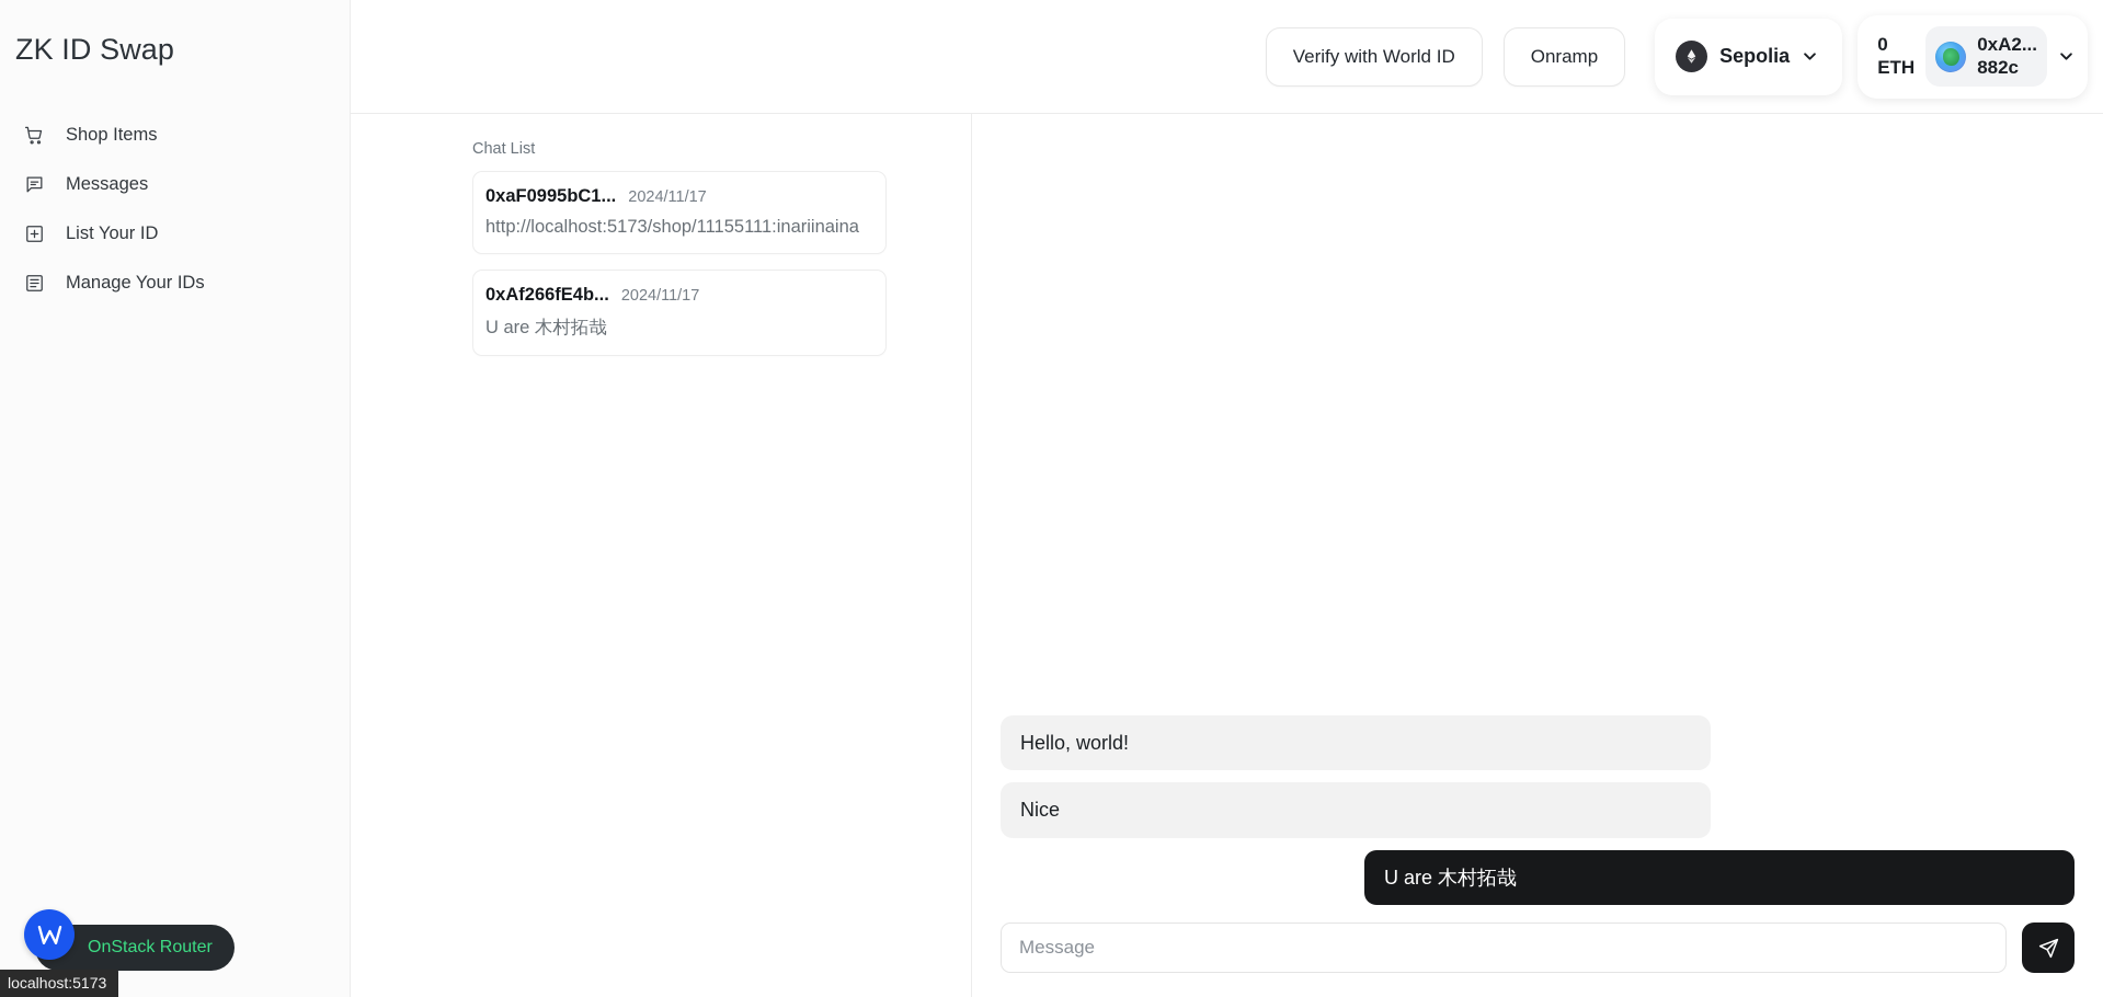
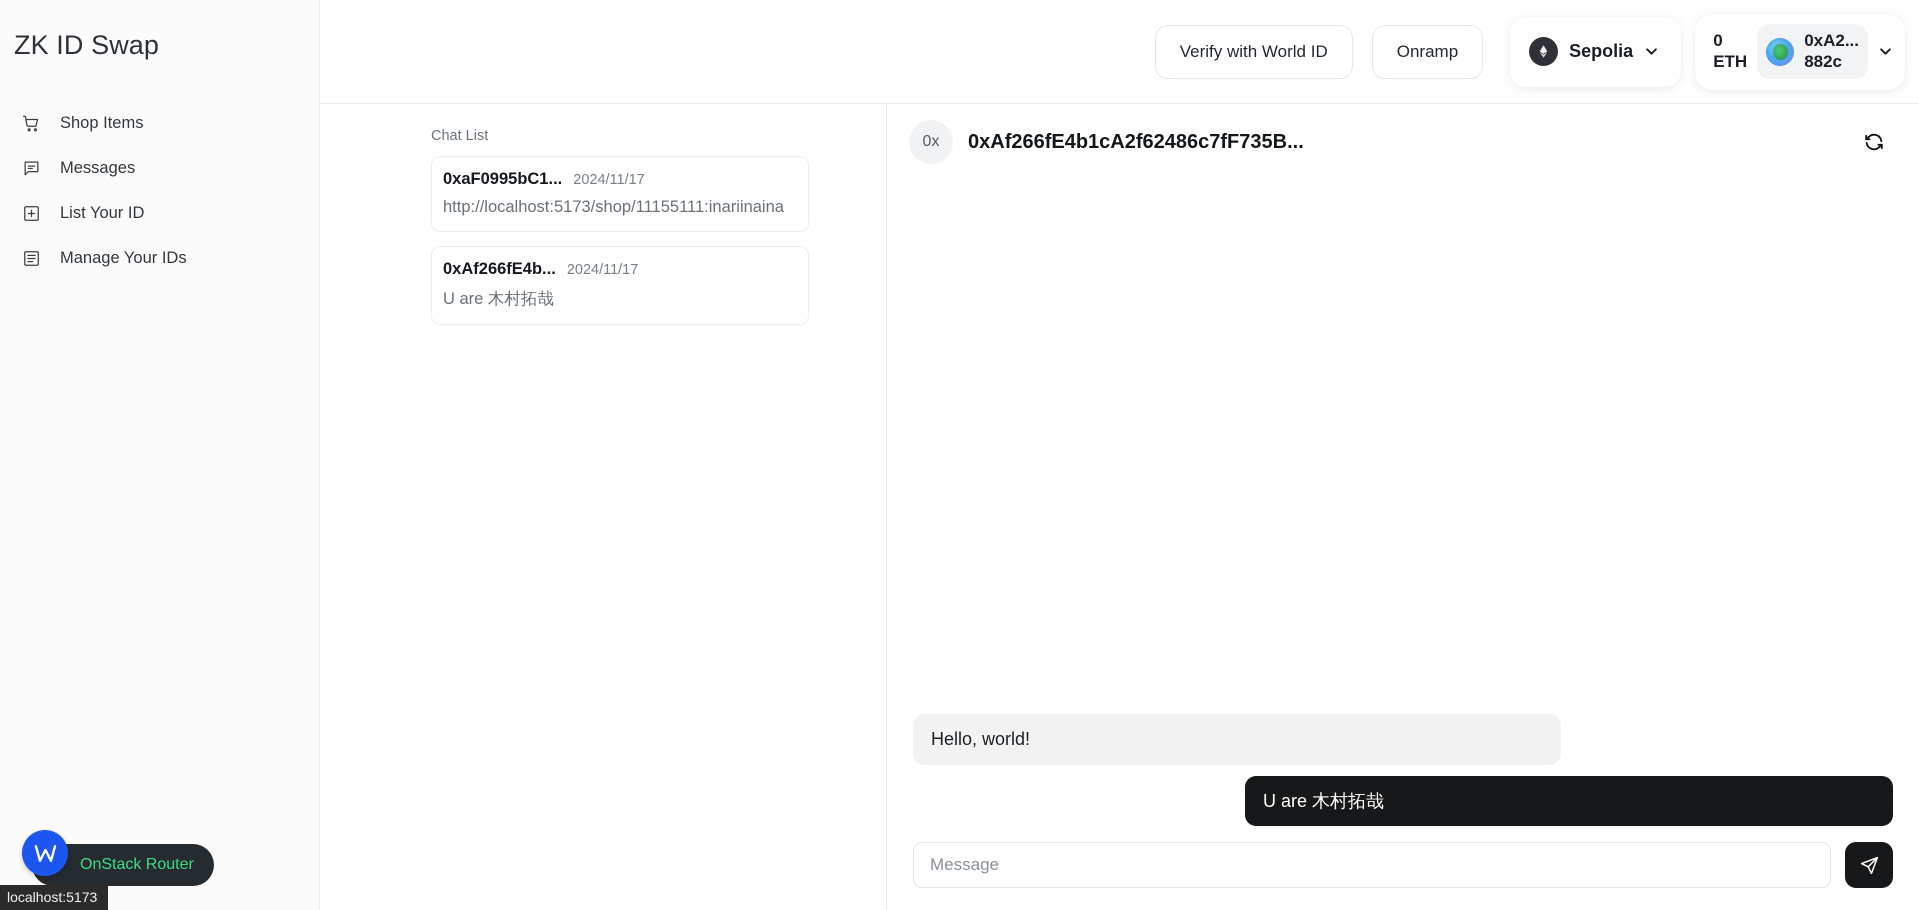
  ZK ID Swap
  Shop Items
  Messages
  List Your ID
  Manage Your IDs
  Verify with World ID
  Onramp
  Sepolia
  0
  ETH
  0xA2...
  882c
  Chat List
  0xaF0995bC1...
  2024/11/17
  http://localhost:5173/shop/11155111:inariinaina
  0xAf266fE4b...
  2024/11/17
  U are 木村拓哉
+ 0x
+ 0xAf266fE4b1cA2f62486c7fF735B...
  Hello, world!
- Nice
  U are 木村拓哉
  Message
  OnStack Router
  localhost:5173
